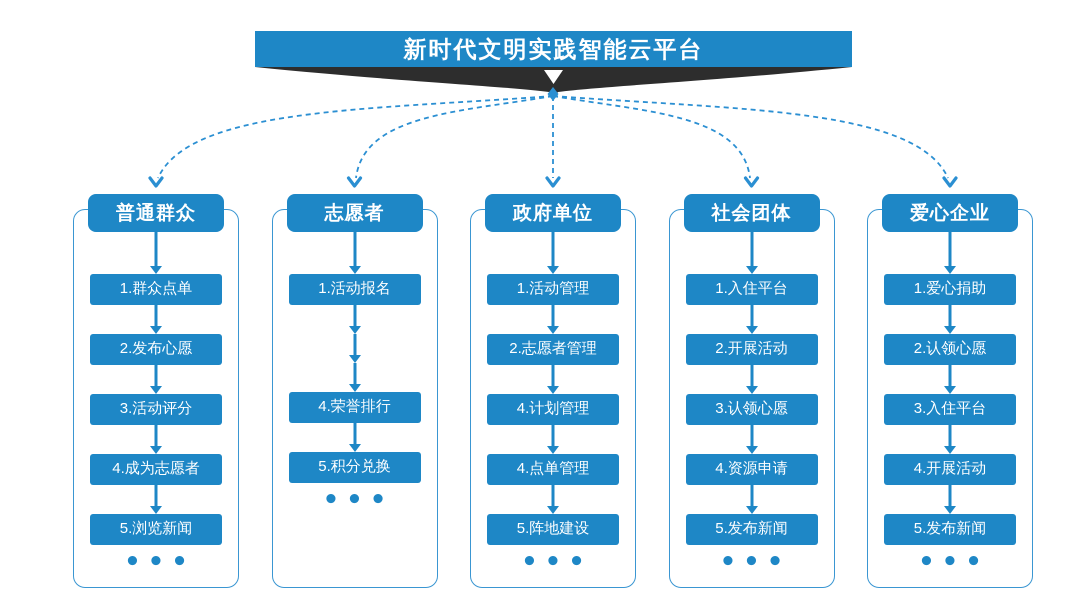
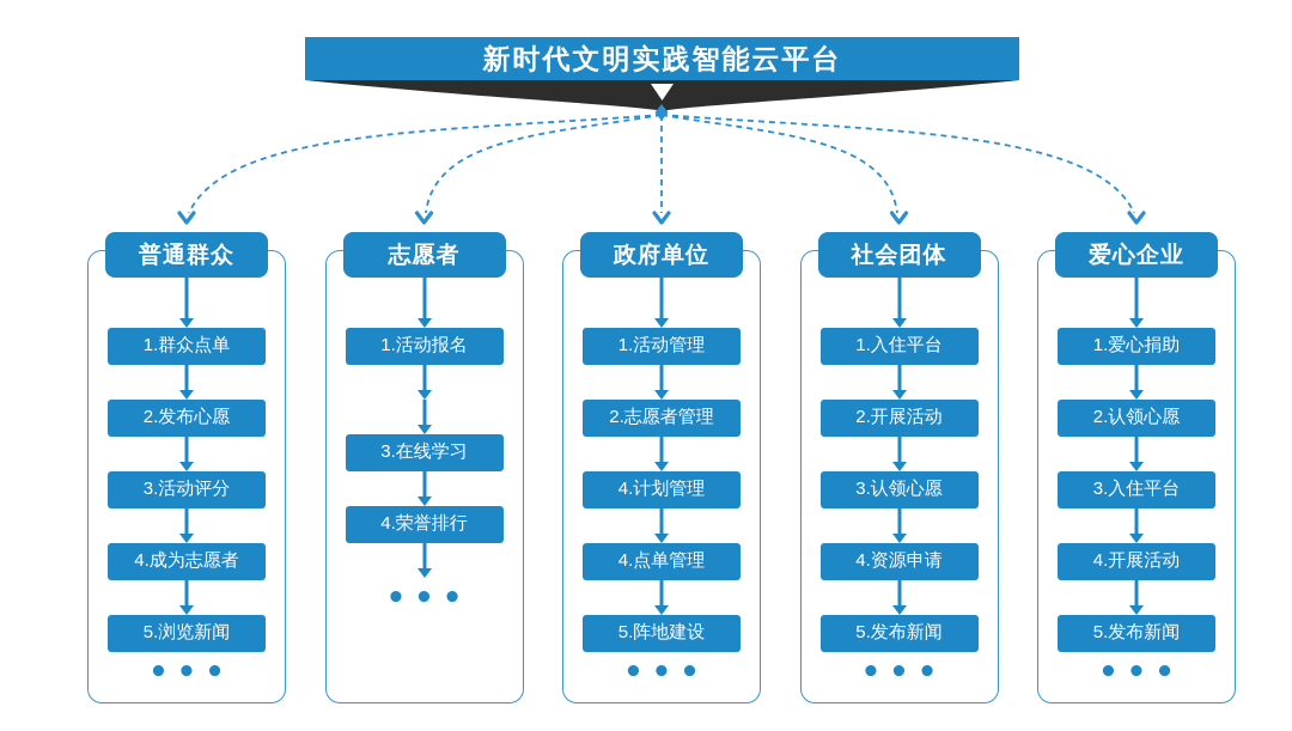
  新时代文明实践智能云平台
  普通群众
  1.群众点单
  2.发布心愿
  3.活动评分
  4.成为志愿者
  5.浏览新闻
  •••
  志愿者
  1.活动报名
+ 3.在线学习
  4.荣誉排行
- 5.积分兑换
  •••
  政府单位
  1.活动管理
  2.志愿者管理
  4.计划管理
  4.点单管理
  5.阵地建设
  •••
  社会团体
  1.入住平台
  2.开展活动
  3.认领心愿
  4.资源申请
  5.发布新闻
  •••
  爱心企业
  1.爱心捐助
  2.认领心愿
  3.入住平台
  4.开展活动
  5.发布新闻
  •••
